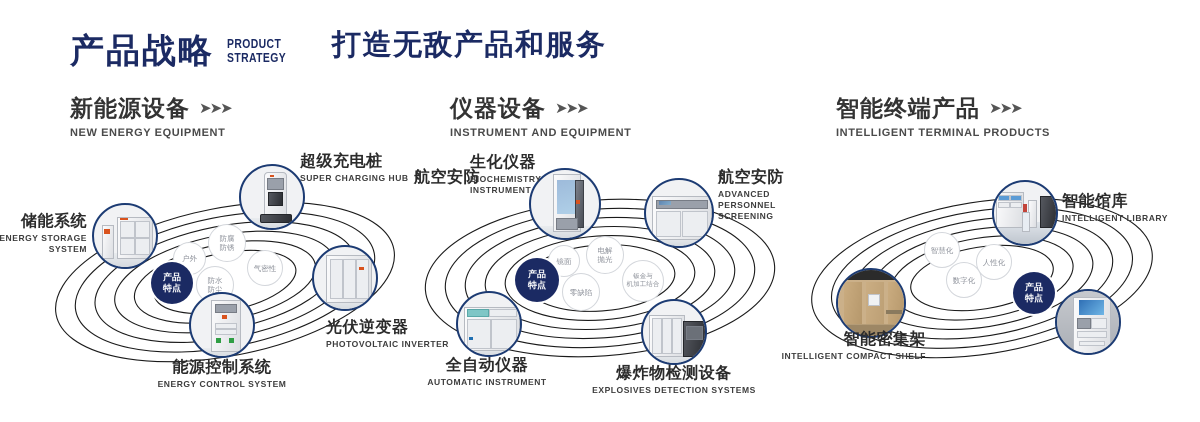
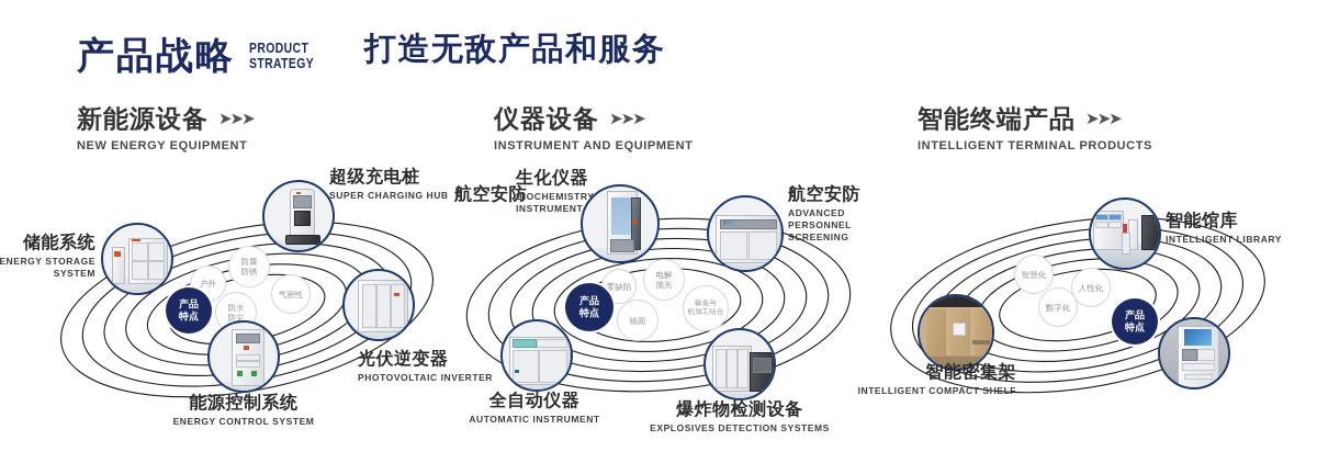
  产品战略
  PRODUCT
  STRATEGY
  打造无敌产品和服务
  新能源设备
  ➤➤➤
  NEW ENERGY EQUIPMENT
  仪器设备
  ➤➤➤
  INSTRUMENT AND EQUIPMENT
  智能终端产品
  ➤➤➤
  INTELLIGENT TERMINAL PRODUCTS
  户外
  防腐
  防锈
  防水
  防尘
  气密性
  产品
  特点
  储能系统
  ENERGY STORAGE SYSTEM
  超级充电桩
  SUPER CHARGING HUB
  光伏逆变器
  PHOTOVOLTAIC INVERTER
  能源控制系统
  ENERGY CONTROL SYSTEM
- 镜面
+ 零缺陷
  电解
  抛光
- 零缺陷
+ 镜面
  产品
  特点
  航空安防
  生化仪器
  BIOCHEMISTRY INSTRUMENT
  航空安防
  ADVANCED PERSONNEL SCREENING
  全自动仪器
  AUTOMATIC INSTRUMENT
  爆炸物检测设备
  EXPLOSIVES DETECTION SYSTEMS
  智慧化
  人性化
  数字化
  产品
  特点
  智能馆库
  INTELLIGENT LIBRARY
  智能密集架
  INTELLIGENT COMPACT SHELF
